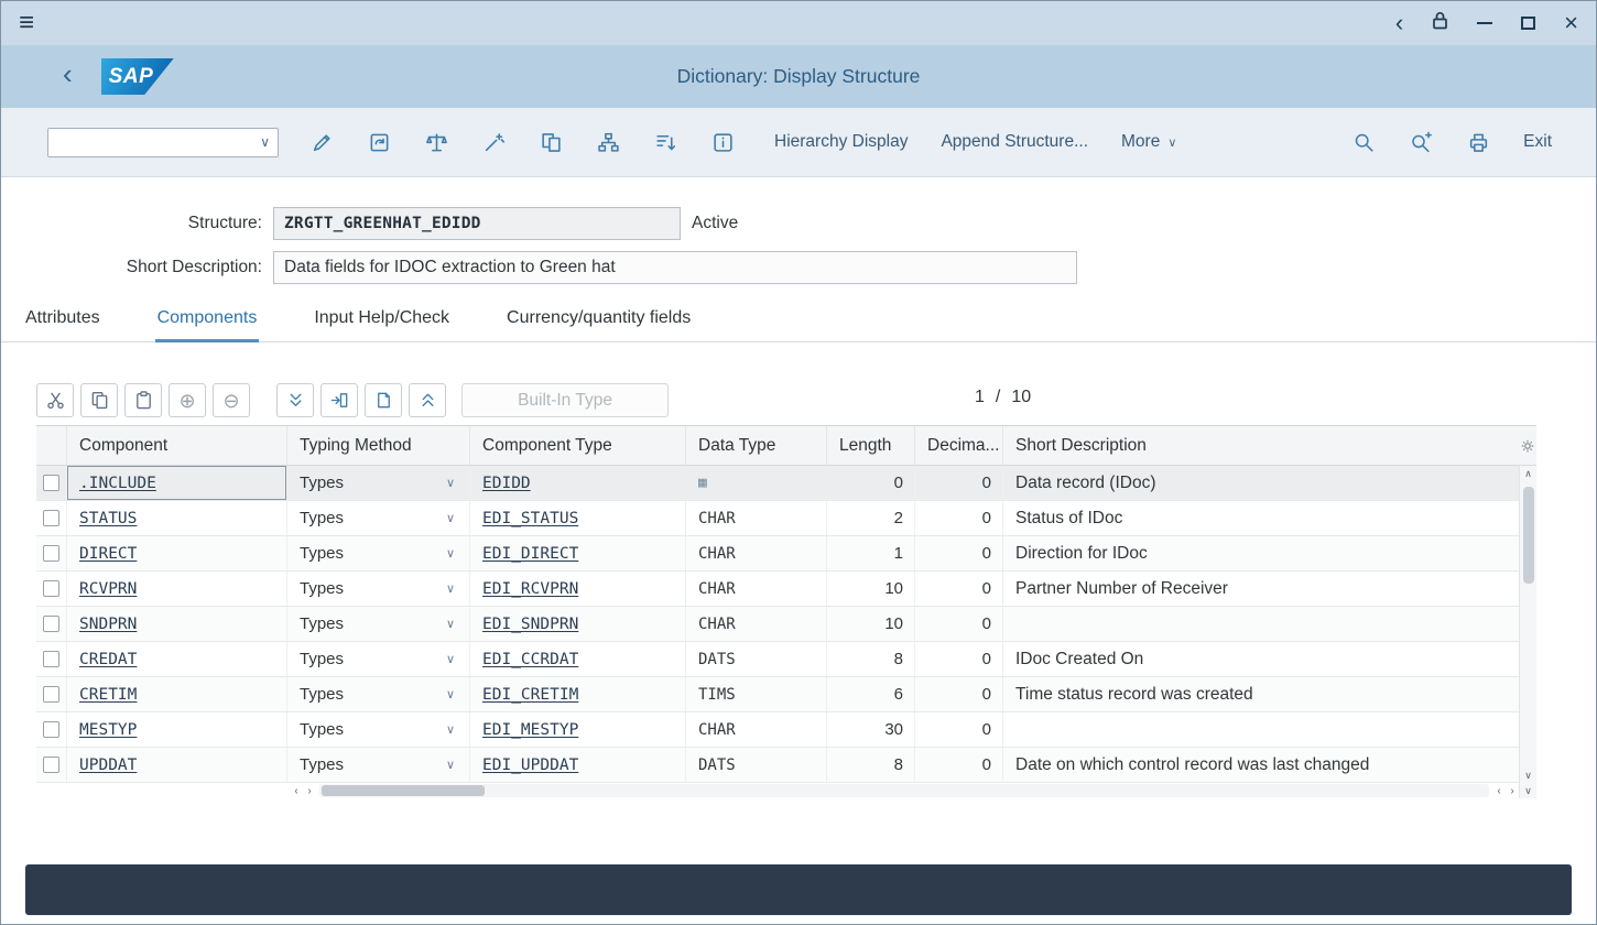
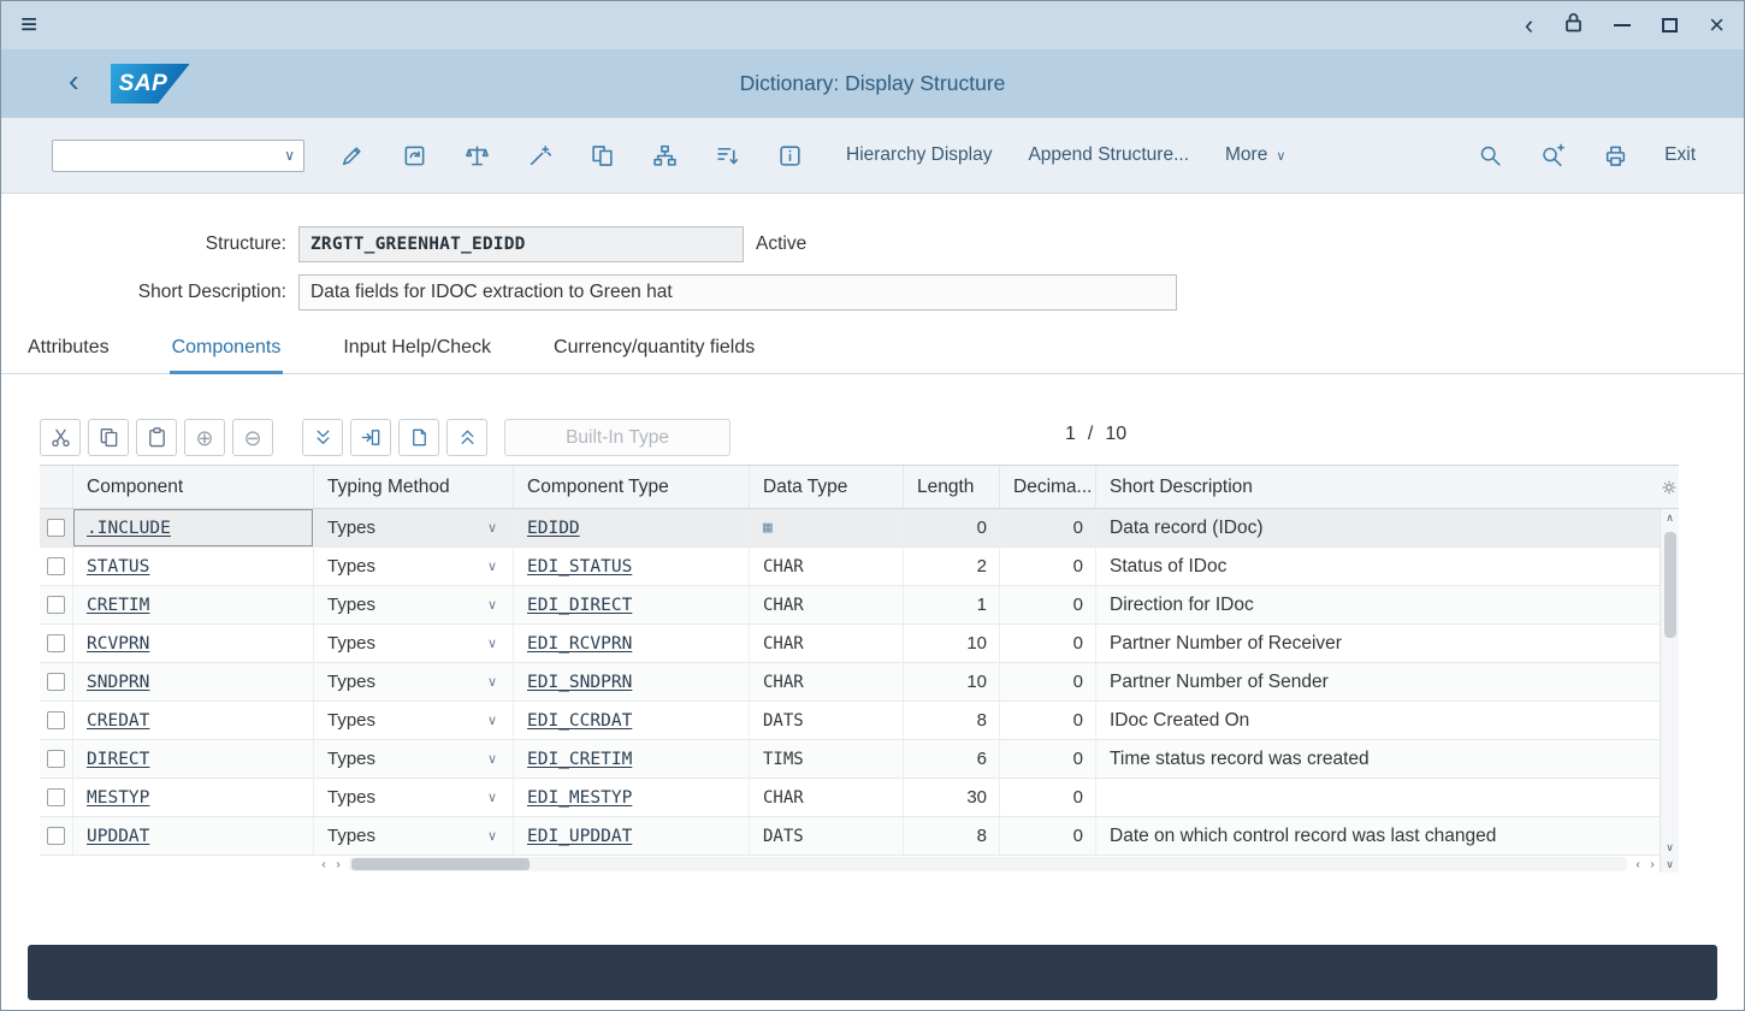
  ≡
  ‹
  ×
  Dictionary: Display Structure
  ‹
  SAP
  ∨
  Hierarchy Display
  Append Structure...
  More
  ∨
  Exit
  Structure:
  ZRGTT_GREENHAT_EDIDD
  Active
  Short Description:
  Data fields for IDOC extraction to Green hat
  Attributes
  Components
  Input Help/Check
  Currency/quantity fields
  ⊕
  ⊖
  Built-In Type
  1
  /
  10
  Component
  Typing Method
  Component Type
  Data Type
  Length
  Decima...
  Short Description
  .INCLUDE
  Types
  ∨
  EDIDD
  ▦
  0
  0
  Data record (IDoc)
  STATUS
  Types
  ∨
  EDI_STATUS
  CHAR
  2
  0
  Status of IDoc
- DIRECT
+ CRETIM
  Types
  ∨
  EDI_DIRECT
  CHAR
  1
  0
  Direction for IDoc
  RCVPRN
  Types
  ∨
  EDI_RCVPRN
  CHAR
  10
  0
  Partner Number of Receiver
  SNDPRN
  Types
  ∨
  EDI_SNDPRN
  CHAR
  10
  0
+ Partner Number of Sender
  CREDAT
  Types
  ∨
  EDI_CCRDAT
  DATS
  8
  0
  IDoc Created On
- CRETIM
+ DIRECT
  Types
  ∨
  EDI_CRETIM
  TIMS
  6
  0
  Time status record was created
  MESTYP
  Types
  ∨
  EDI_MESTYP
  CHAR
  30
  0
  UPDDAT
  Types
  ∨
  EDI_UPDDAT
  DATS
  8
  0
  Date on which control record was last changed
  ‹
  ›
  ‹
  ›
  ∧
  ∨
  ∨
